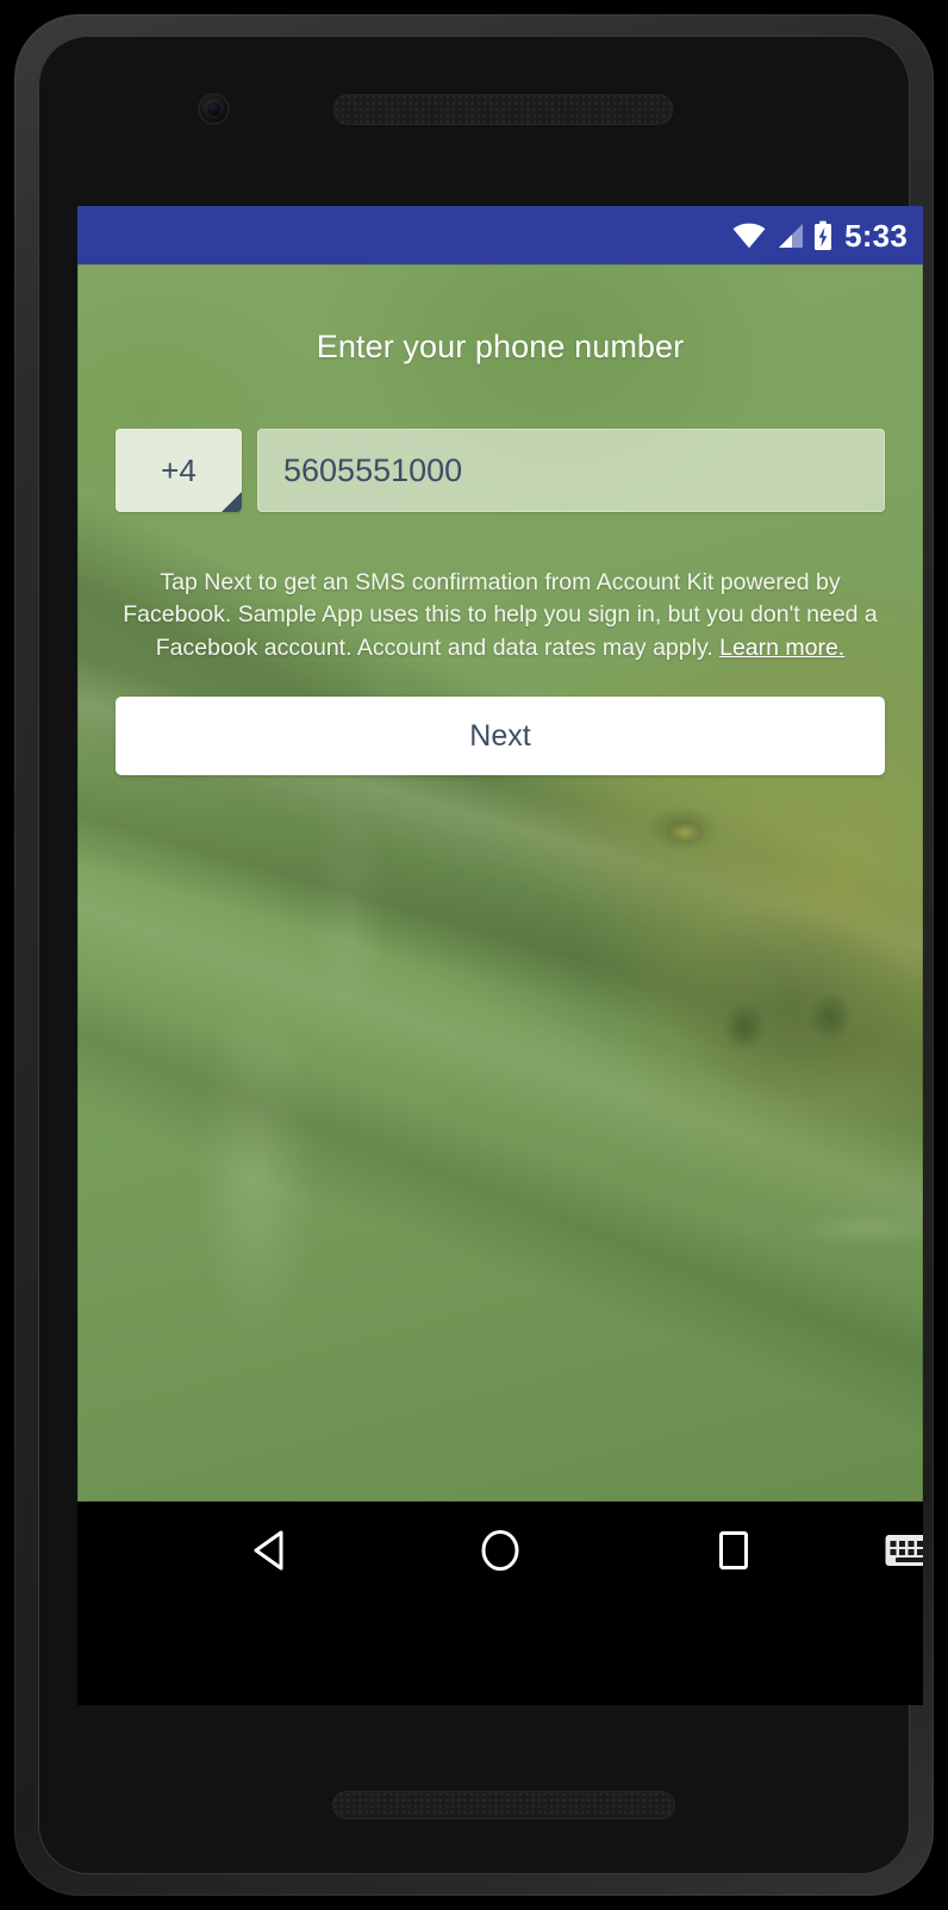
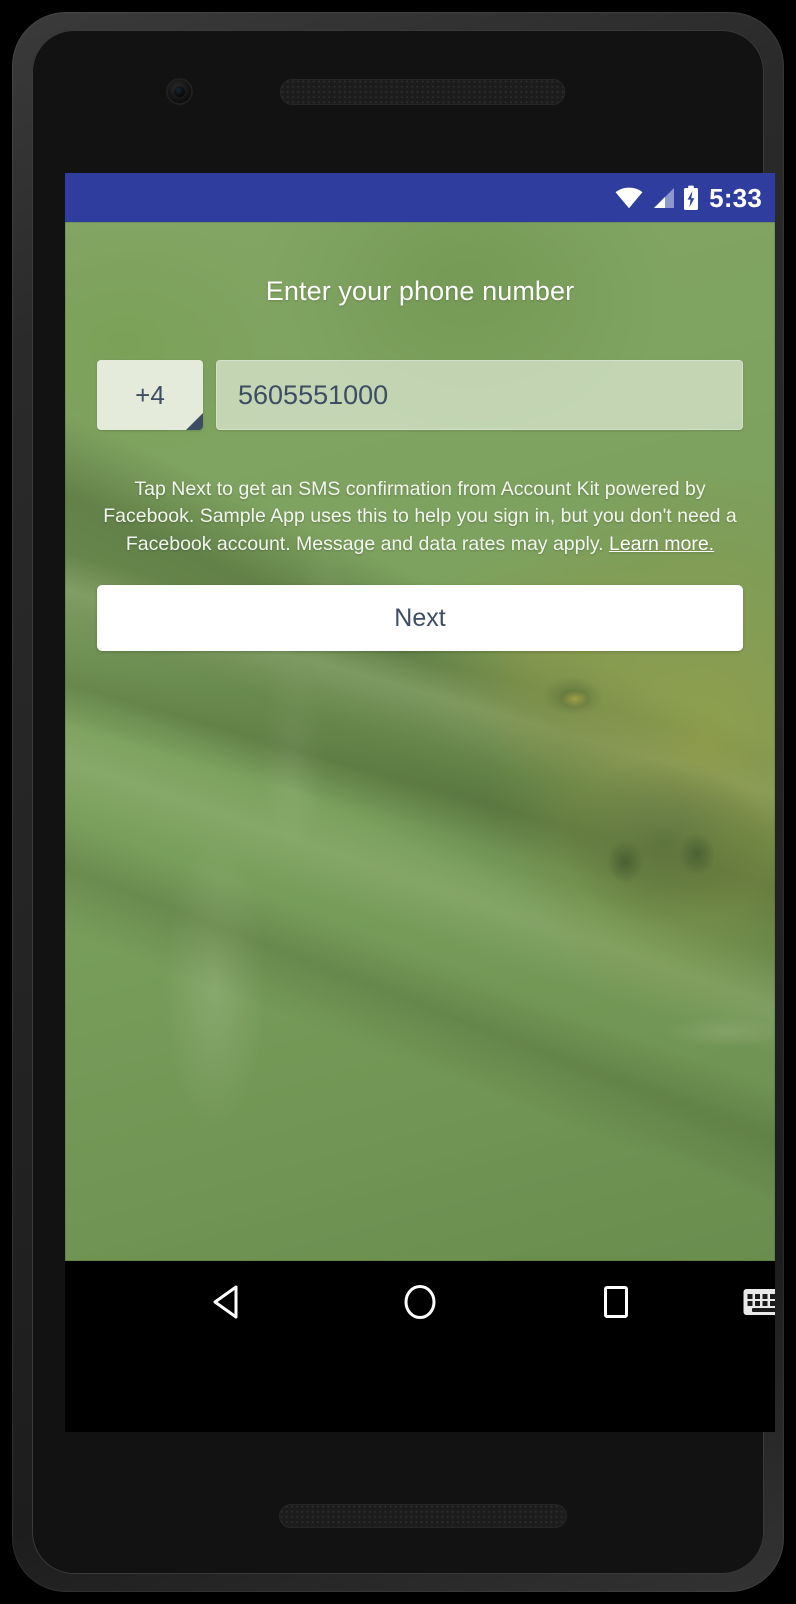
  5:33
  Enter your phone number
  +4
  5605551000
- Tap Next to get an SMS confirmation from Account Kit powered by Facebook. Sample App uses this to help you sign in, but you don't need a Facebook account. Account and data rates may apply. Learn more.
+ Tap Next to get an SMS confirmation from Account Kit powered by Facebook. Sample App uses this to help you sign in, but you don't need a Facebook account. Message and data rates may apply. Learn more.
  Next
